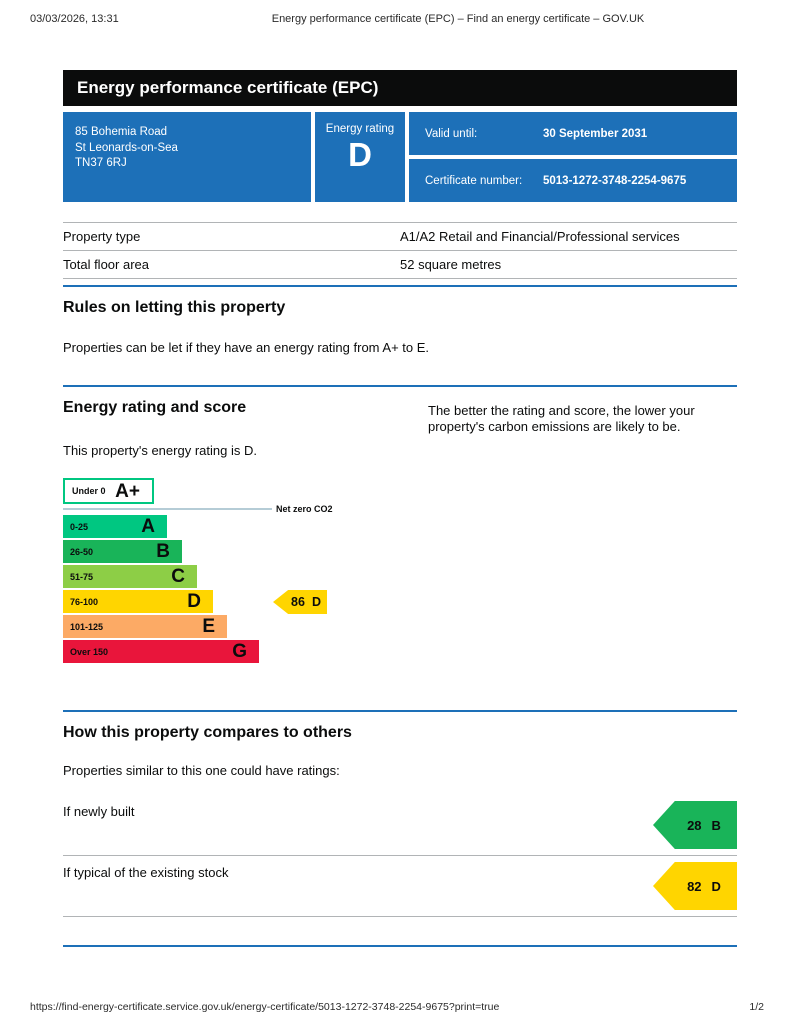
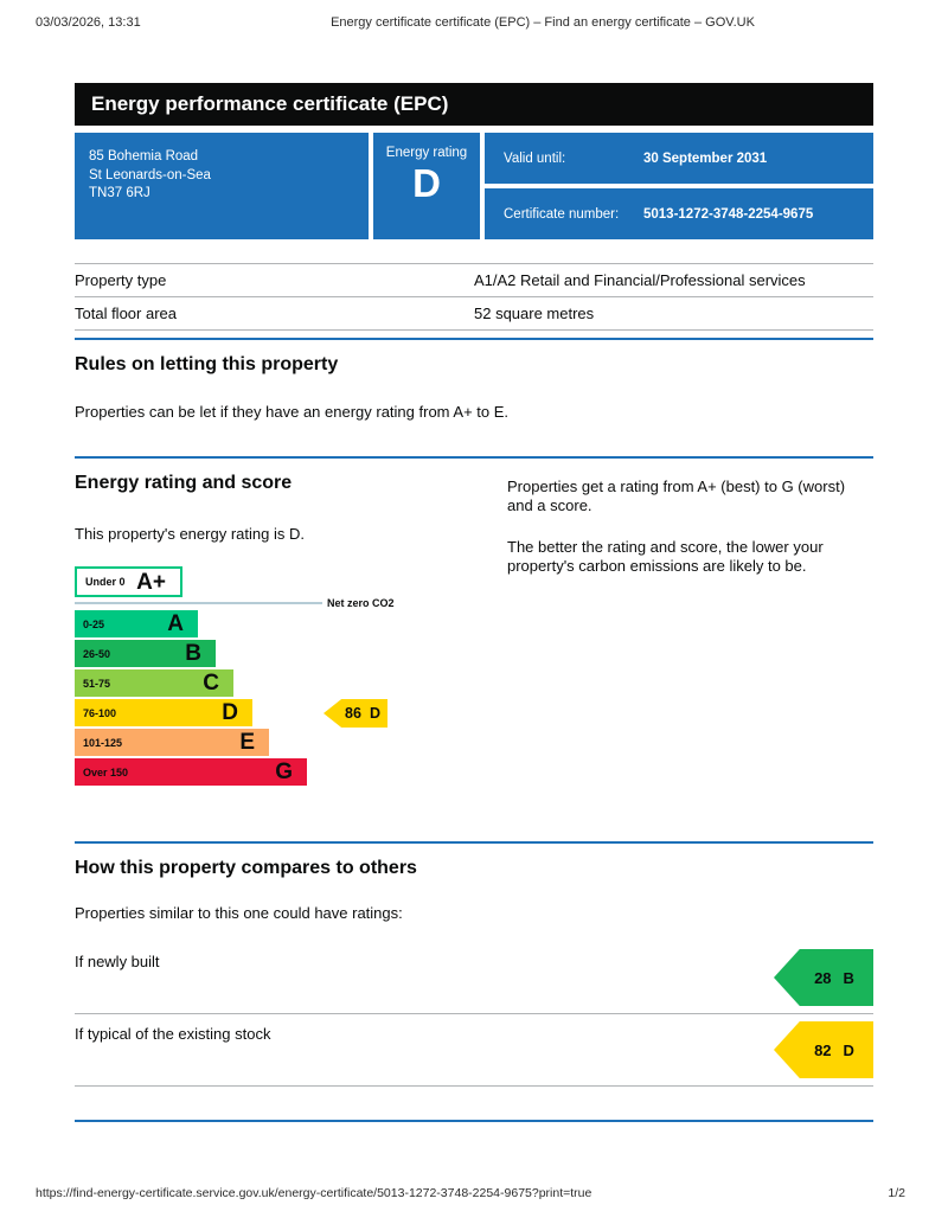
  03/03/2026, 13:31
- Energy performance certificate (EPC) – Find an energy certificate – GOV.UK
+ Energy certificate certificate (EPC) – Find an energy certificate – GOV.UK
  Energy performance certificate (EPC)
  85 Bohemia Road
  St Leonards-on-Sea
  TN37 6RJ
  Energy rating
  D
  Valid until:
  30 September 2031
  Certificate number:
  5013-1272-3748-2254-9675
  Property type
  A1/A2 Retail and Financial/Professional services
  Total floor area
  52 square metres
  Rules on letting this property
  Properties can be let if they have an energy rating from A+ to E.
  Energy rating and score
  This property's energy rating is D.
+ Properties get a rating from A+ (best) to G (worst) and a score.
  The better the rating and score, the lower your property's carbon emissions are likely to be.
  Under 0
  A+
  Net zero CO2
  0-25
  A
  26-50
  B
  51-75
  C
  76-100
  D
  101-125
  E
  Over 150
  G
  86
  D
  How this property compares to others
  Properties similar to this one could have ratings:
  If newly built
  28
  B
  If typical of the existing stock
  82
  D
  https://find-energy-certificate.service.gov.uk/energy-certificate/5013-1272-3748-2254-9675?print=true
  1/2
